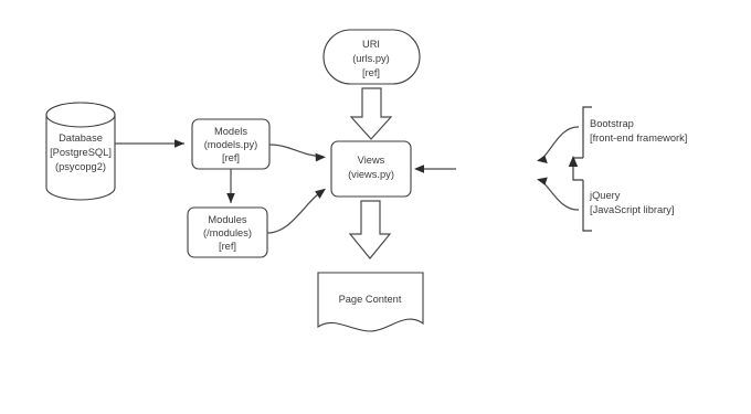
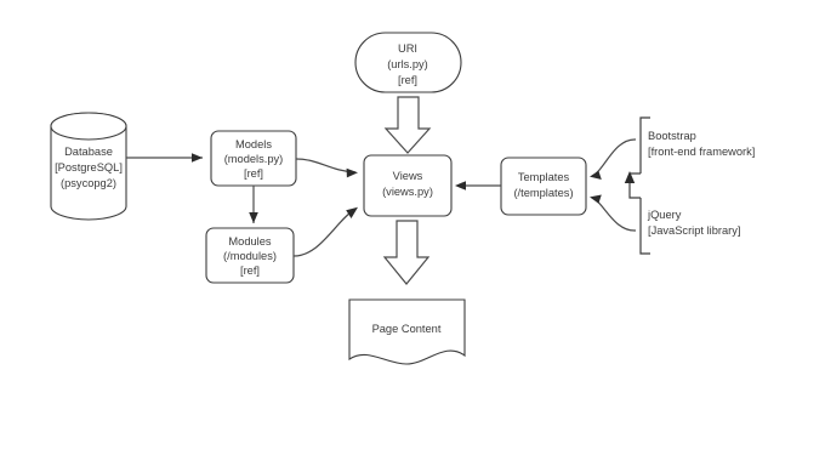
  Database
  [PostgreSQL]
  (psycopg2)
  Models
  (models.py)
  [ref]
  Modules
  (/modules)
  [ref]
  URI
  (urls.py)
  [ref]
  Views
  (views.py)
+ Templates
+ (/templates)
  Page Content
  Bootstrap
  [front-end framework]
  jQuery
  [JavaScript library]
